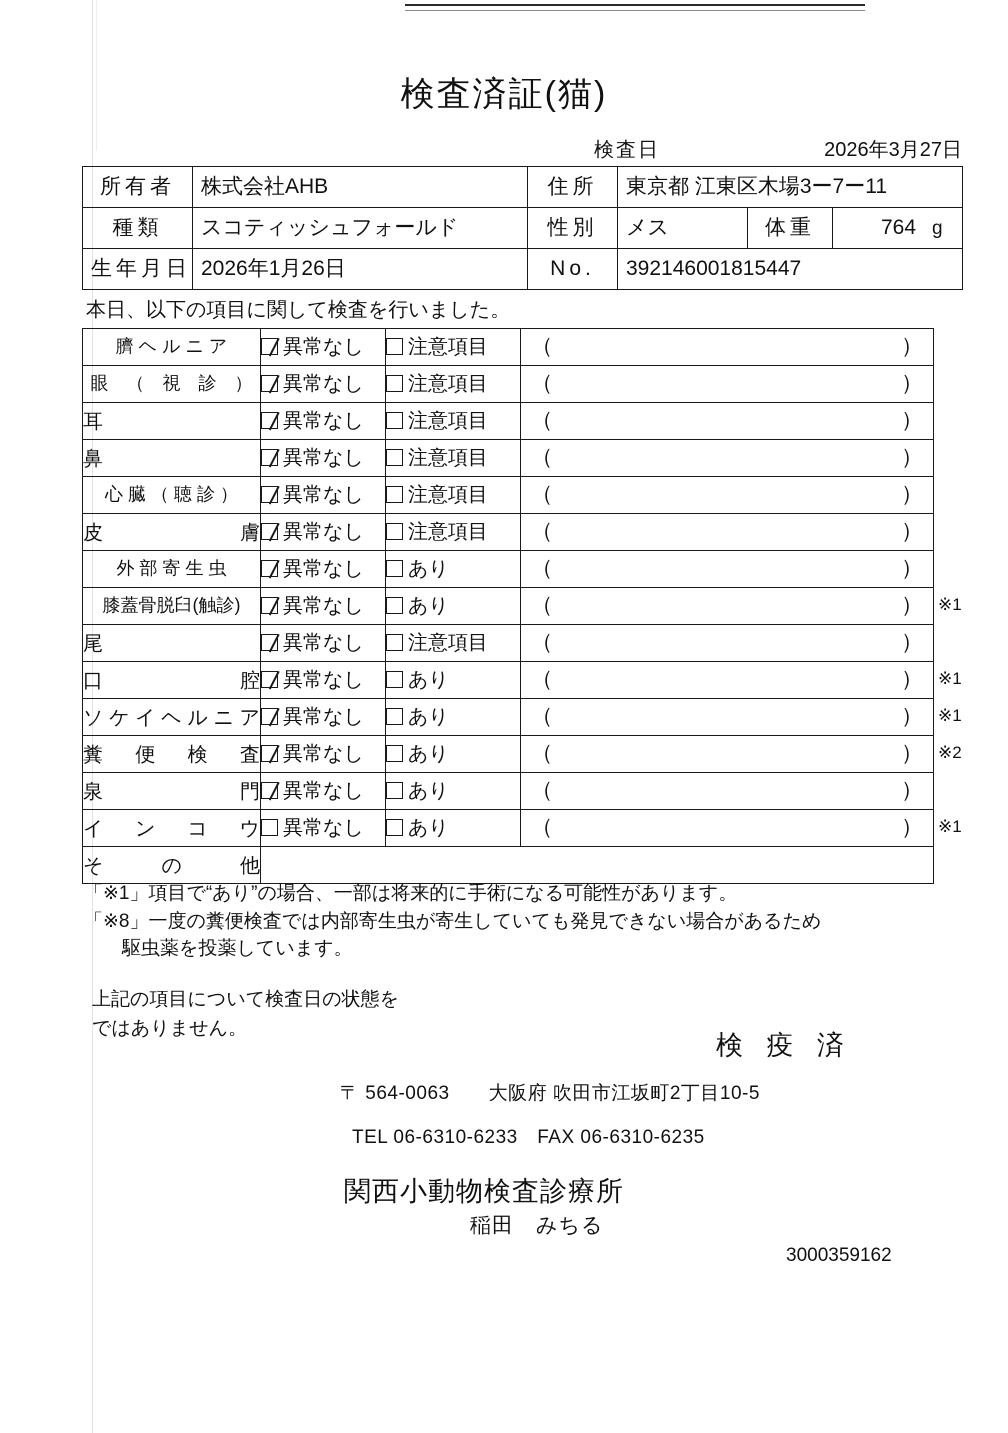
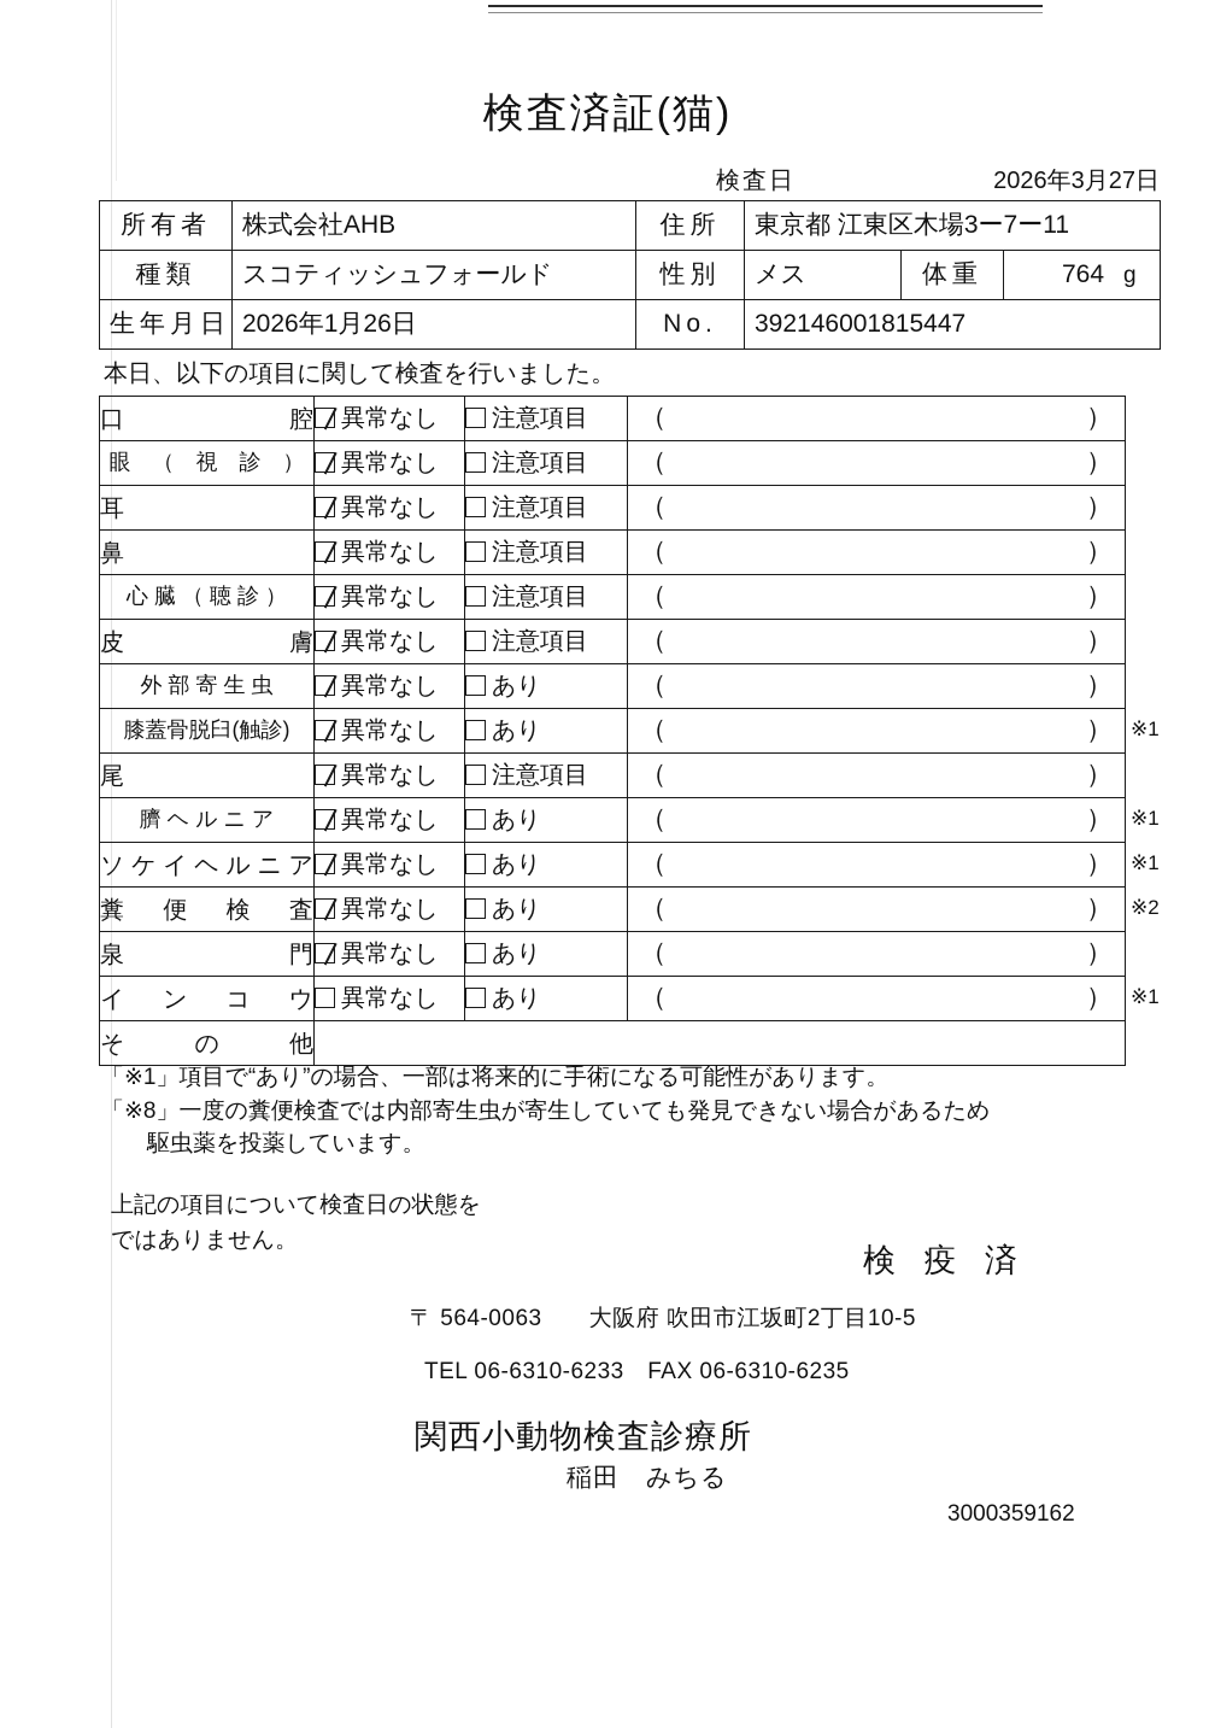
  検査済証(猫)
  検査日
  2026年3月27日
  所有者	株式会社AHB	住所	東京都 江東区木場3ー7ー11
  種類	スコティッシュフォールド	性別	メス	体重	764 g
  生年月日	2026年1月26日	No.	392146001815447
  本日、以下の項目に関して検査を行いました。
- 臍 ヘ ル ニ ア	異常なし	注意項目	（ ）
+ 口 腔	異常なし	注意項目	（ ）
  眼 （ 視 診 ）	異常なし	注意項目	（ ）
  耳	異常なし	注意項目	（ ）
  鼻	異常なし	注意項目	（ ）
  心 臓 （ 聴 診 ）	異常なし	注意項目	（ ）
  皮 膚	異常なし	注意項目	（ ）
  外 部 寄 生 虫	異常なし	あり	（ ）
  膝蓋骨脱臼(触診)	異常なし	あり	（ ）
  尾	異常なし	注意項目	（ ）
- 口 腔	異常なし	あり	（ ）
+ 臍 ヘ ル ニ ア	異常なし	あり	（ ）
  ソケイヘルニア	異常なし	あり	（ ）
  糞 便 検 査	異常なし	あり	（ ）
  泉 門	異常なし	あり	（ ）
  イ ン コ ウ	異常なし	あり	（ ）
  そ の 他
  ※1
  ※1
  ※1
  ※2
  ※1
  「※1」項目で“あり”の場合、一部は将来的に手術になる可能性があります。
  「※8」一度の糞便検査では内部寄生虫が寄生していても発見できない場合があるため
  駆虫薬を投薬しています。
  上記の項目について検査日の状態を
  ではありません。
  検 疫 済
  〒 564-0063 大阪府 吹田市江坂町2丁目10-5
  TEL 06-6310-6233 FAX 06-6310-6235
  関西小動物検査診療所
  稲田 みちる
  3000359162
